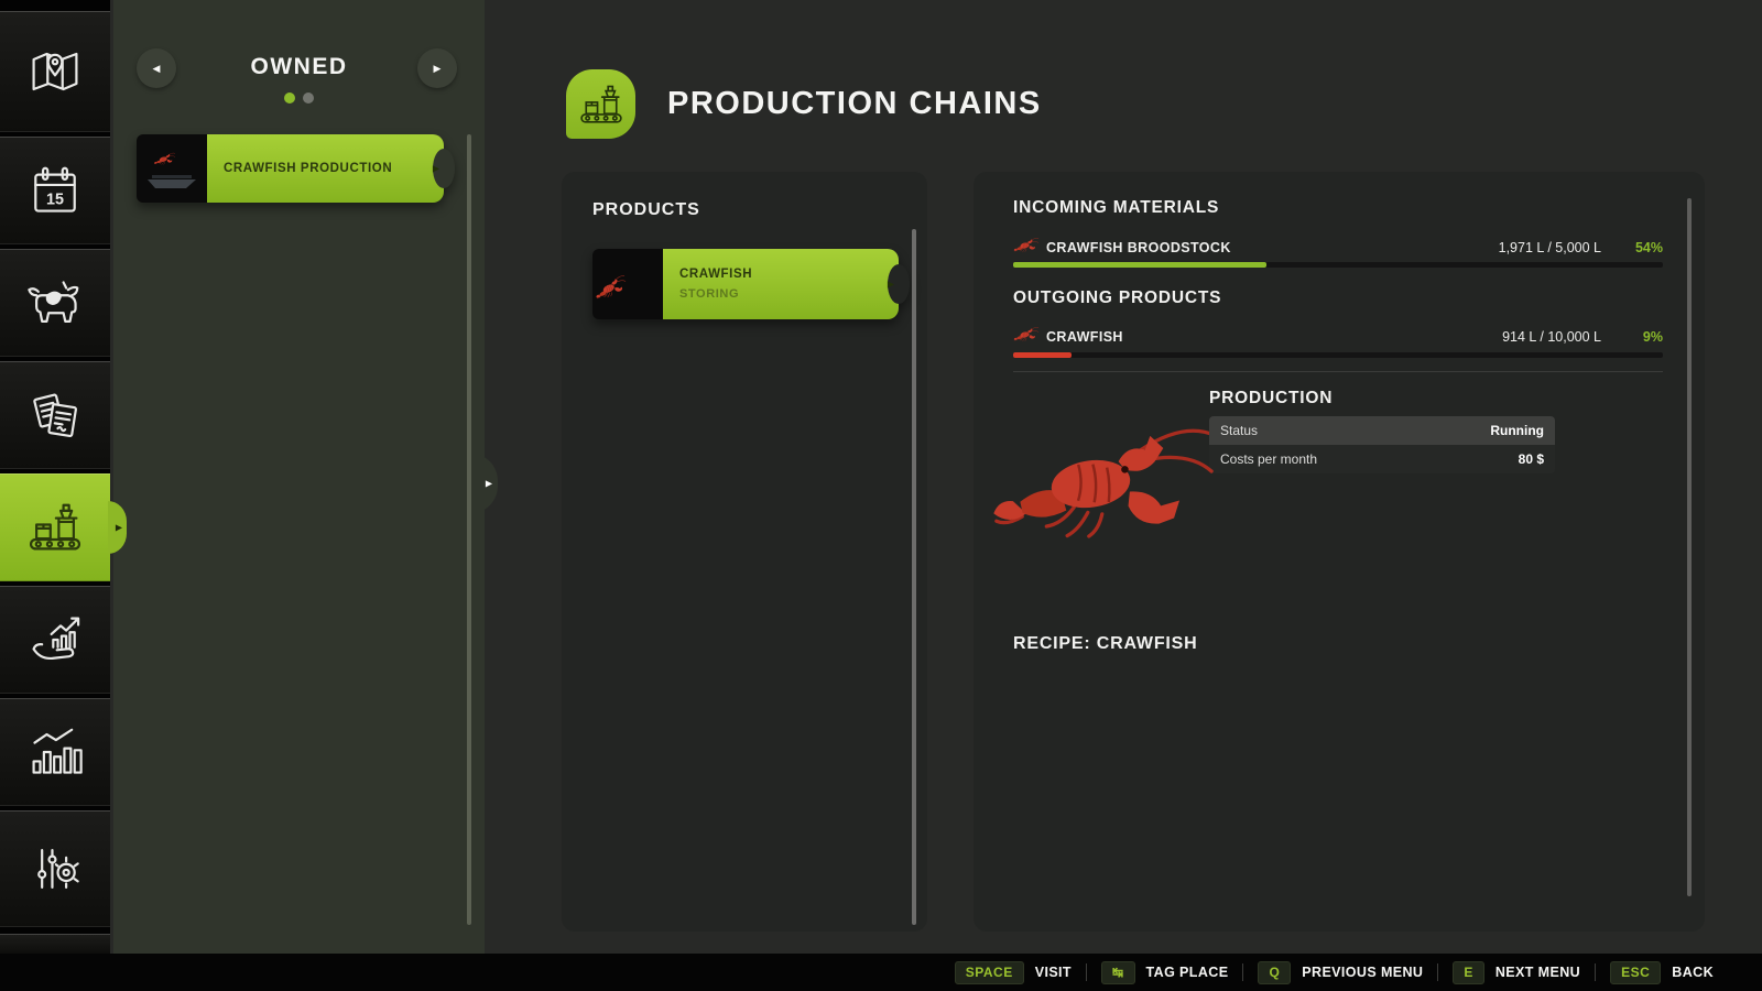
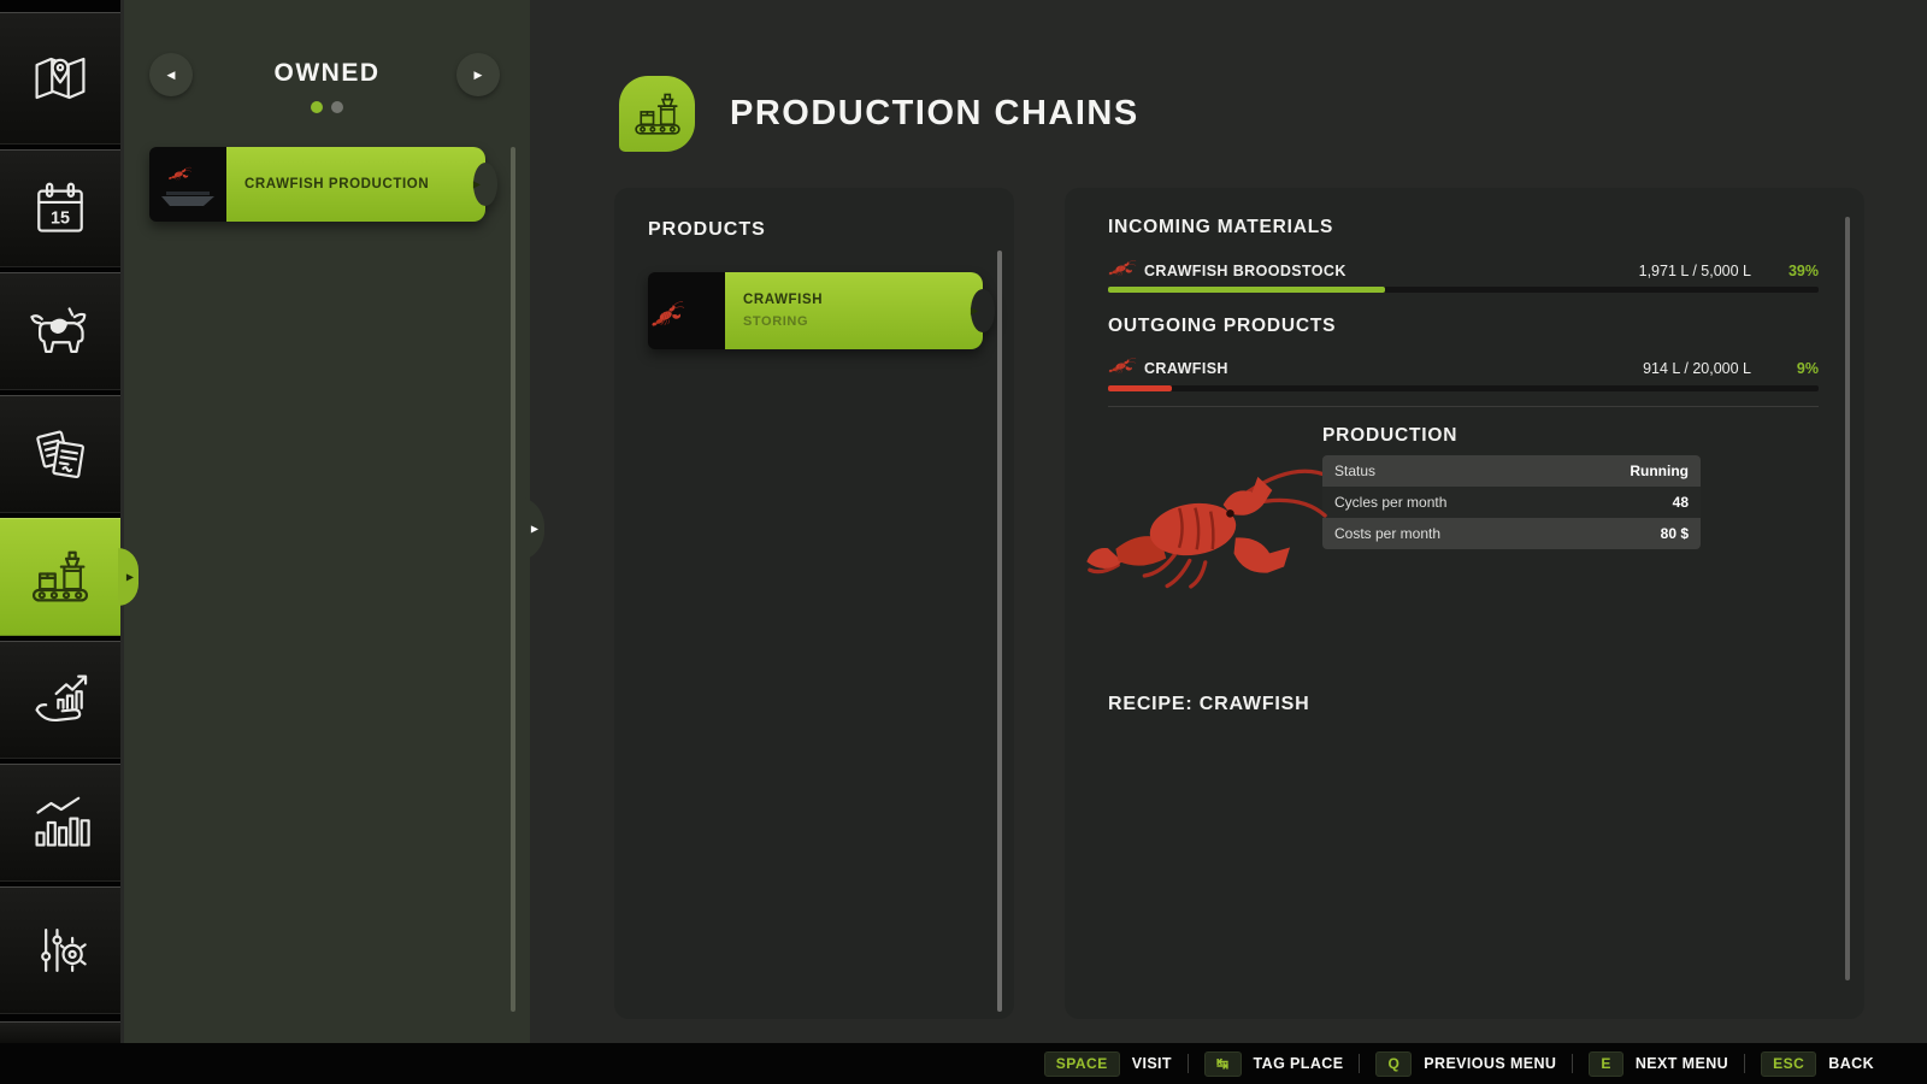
  15
  ▶
  ◀
  OWNED
  ▶
  CRAWFISH PRODUCTION
  ▶
  ▶
  PRODUCTION CHAINS
  PRODUCTS
  CRAWFISH
  STORING
  ▶
  INCOMING MATERIALS
  CRAWFISH BROODSTOCK
  1,971 L / 5,000 L
- 54%
+ 39%
  OUTGOING PRODUCTS
  CRAWFISH
- 914 L / 10,000 L
+ 914 L / 20,000 L
  9%
  PRODUCTION
  Status
  Running
+ Cycles per month
+ 48
  Costs per month
  80 $
  RECIPE: CRAWFISH
  SPACE
  VISIT
  ↹
  TAG PLACE
  Q
  PREVIOUS MENU
  E
  NEXT MENU
  ESC
  BACK
